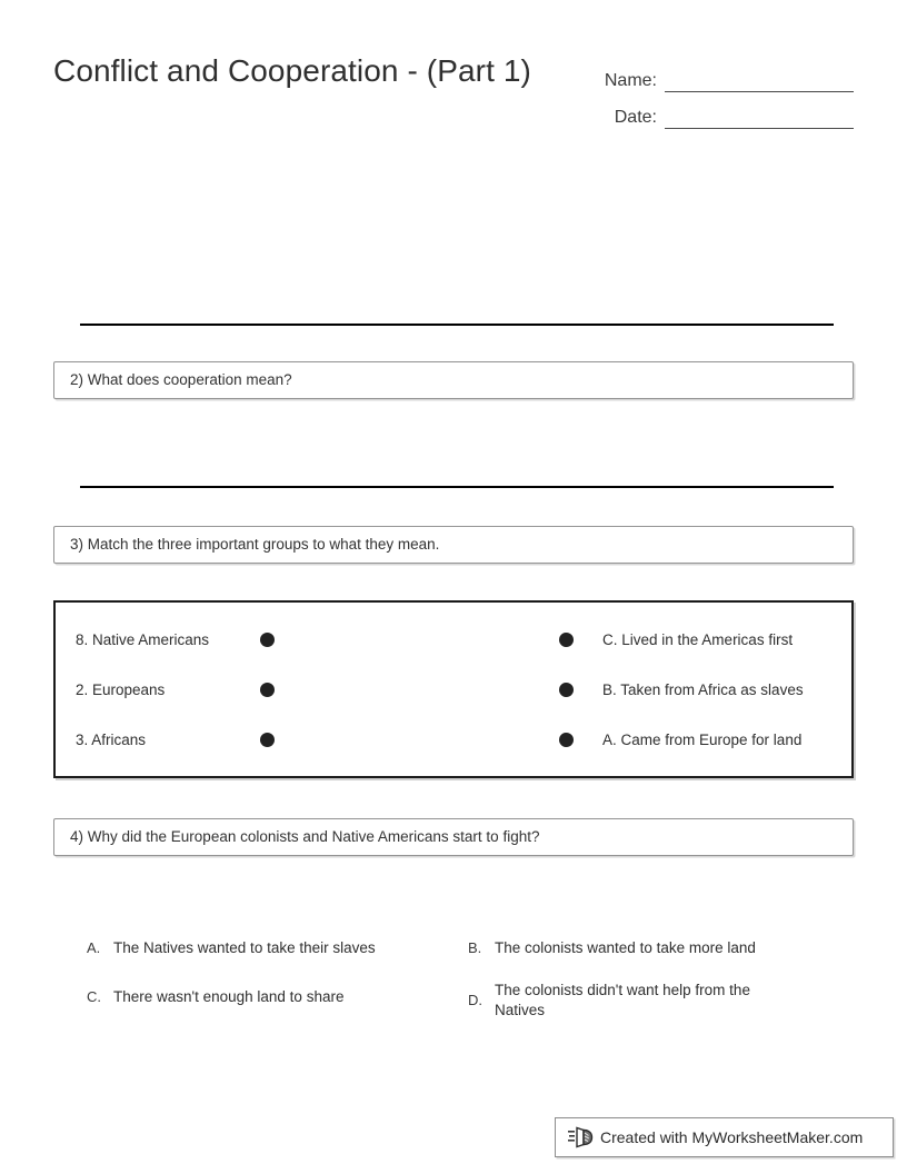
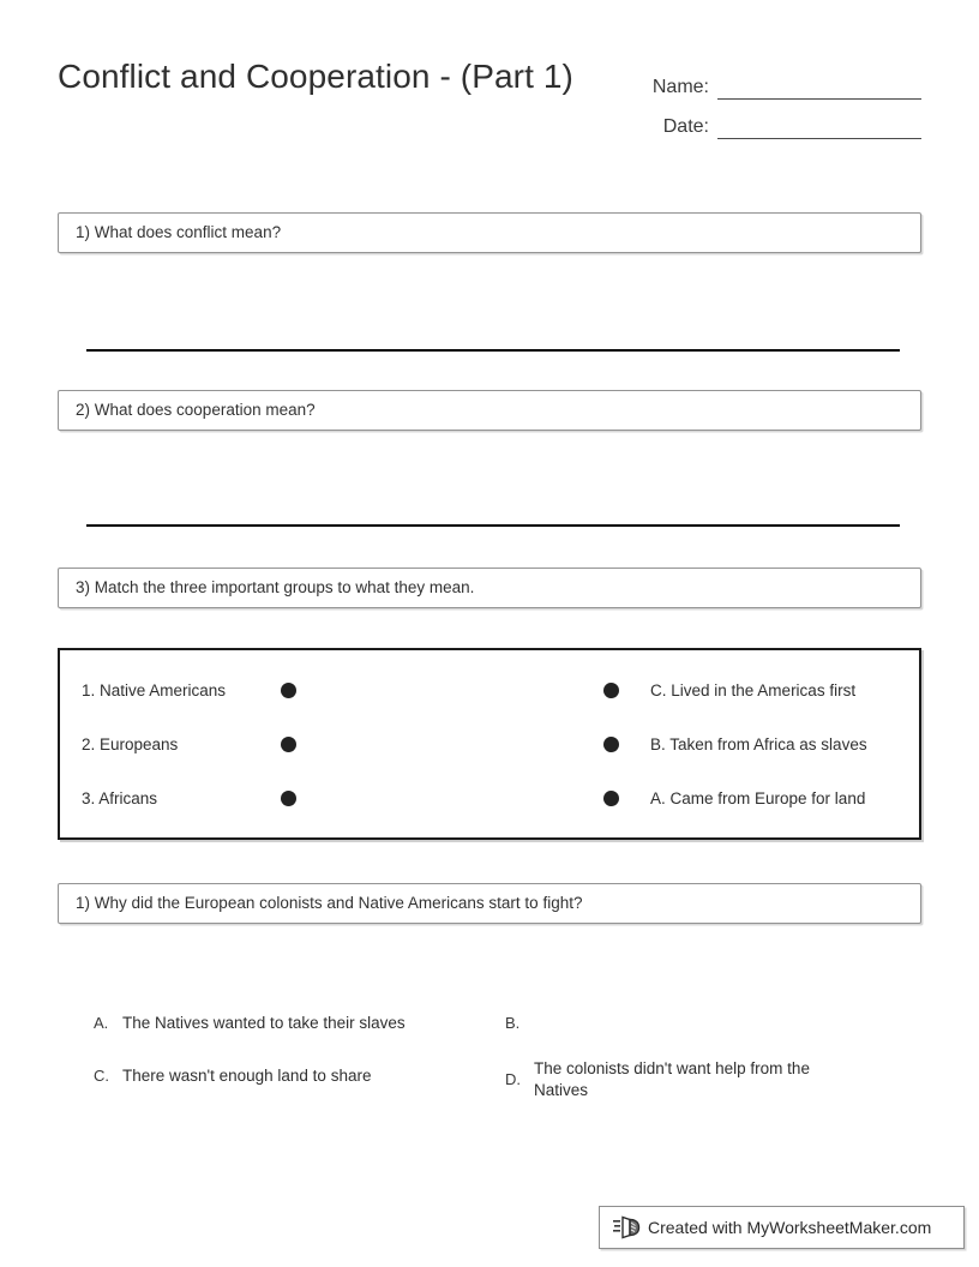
  Conflict and Cooperation - (Part 1)
  Name:
  Date:
+ 1) What does conflict mean?
  2) What does cooperation mean?
  3) Match the three important groups to what they mean.
- 8. Native Americans
+ 1. Native Americans
  C. Lived in the Americas first
  2. Europeans
  B. Taken from Africa as slaves
  3. Africans
  A. Came from Europe for land
- 4) Why did the European colonists and Native Americans start to fight?
+ 1) Why did the European colonists and Native Americans start to fight?
  A.
  The Natives wanted to take their slaves
  B.
- The colonists wanted to take more land
  C.
  There wasn't enough land to share
  D.
  The colonists didn't want help from the Natives
  Created with MyWorksheetMaker.com
